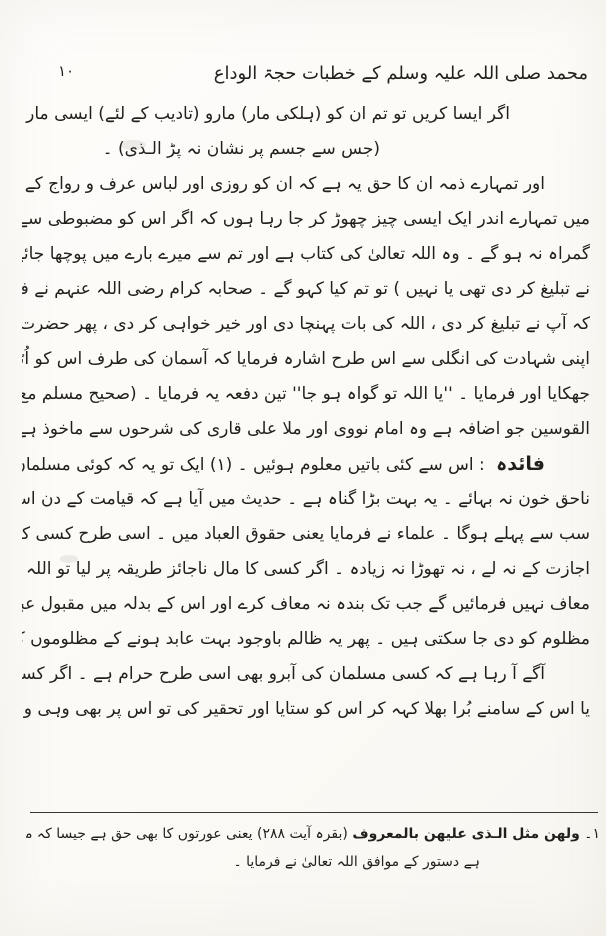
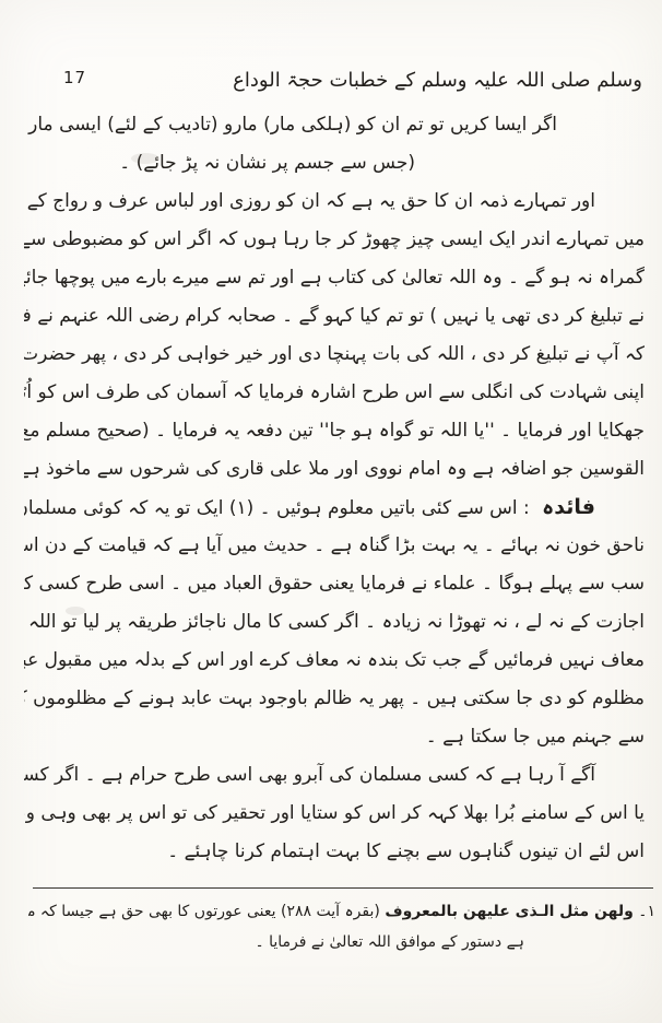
- ۱۰
+ 17
- محمد صلی اللہ علیہ وسلم کے خطبات حجۃ الوداع
+ وسلم صلی اللہ علیہ وسلم کے خطبات حجۃ الوداع
  اگر ایسا کریں تو تم ان کو (ہلکی مار) مارو (تادیب کے لئے) ایسی مار
- (جس سے جسم پر نشان نہ پڑ الـذی) ۔
+ (جس سے جسم پر نشان نہ پڑ جائے) ۔
  اور تمہارے ذمہ ان کا حق یہ ہے کہ ان کو روزی اور لباس عرف و رواج کے
  میں تمہارے اندر ایک ایسی چیز چھوڑ کر جا رہا ہوں کہ اگر اس کو مضبوطی سے
  گمراہ نہ ہو گے ۔ وہ اللہ تعالیٰ کی کتاب ہے اور تم سے میرے بارے میں پوچھا جائ
  نے تبلیغ کر دی تھی یا نہیں ) تو تم کیا کہو گے ۔ صحابہ کرام رضی اللہ عنہم نے ف
  کہ آپ نے تبلیغ کر دی ، اللہ کی بات پہنچا دی اور خیر خواہی کر دی ، پھر حضرت
  اپنی شہادت کی انگلی سے اس طرح اشارہ فرمایا کہ آسمان کی طرف اس کو اُٹ
  جھکایا اور فرمایا ۔ ''یا اللہ تو گواہ ہو جا'' تین دفعہ یہ فرمایا ۔ (صحیح مسلم مع
  القوسین جو اضافہ ہے وہ امام نووی اور ملا علی قاری کی شرحوں سے ماخوذ ہے
  فائدہ : اس سے کئی باتیں معلوم ہوئیں ۔ (۱) ایک تو یہ کہ کوئی مسلما
  ناحق خون نہ بہائے ۔ یہ بہت بڑا گناہ ہے ۔ حدیث میں آیا ہے کہ قیامت کے دن اس
  سب سے پہلے ہوگا ۔ علماء نے فرمایا یعنی حقوق العباد میں ۔ اسی طرح کسی ک
  اجازت کے نہ لے ، نہ تھوڑا نہ زیادہ ۔ اگر کسی کا مال ناجائز طریقہ پر لیا تو اللہ
  معاف نہیں فرمائیں گے جب تک بندہ نہ معاف کرے اور اس کے بدلہ میں مقبول عب
  مظلوم کو دی جا سکتی ہیں ۔ پھر یہ ظالم باوجود بہت عابد ہونے کے مظلوموں
+ سے جہنم میں جا سکتا ہے ۔
  آگے آ رہا ہے کہ کسی مسلمان کی آبرو بھی اسی طرح حرام ہے ۔ اگر کس
  یا اس کے سامنے بُرا بھلا کہہ کر اس کو ستایا اور تحقیر کی تو اس پر بھی وہی و
+ اس لئے ان تینوں گناہوں سے بچنے کا بہت اہتمام کرنا چاہئے ۔
  ۱۔ ولهن مثل الـذی علیهن بالمعروف (بقرہ آیت ۲۸۸) یعنی عورتوں کا بھی حق ہے جیسا کہ م
  ہے دستور کے موافق اللہ تعالیٰ نے فرمایا ۔
